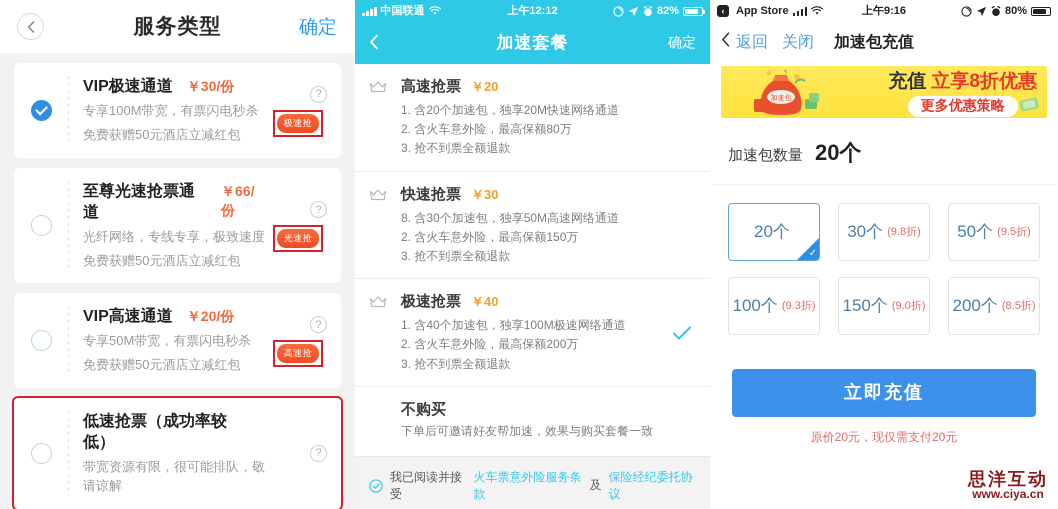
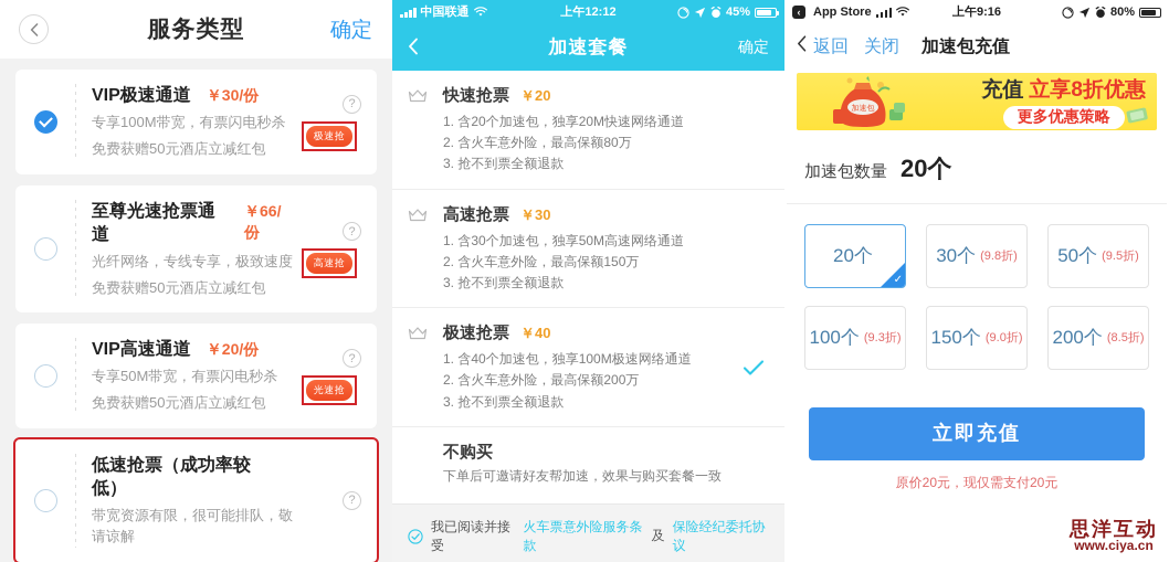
  服务类型
  确定
  VIP极速通道
  ￥30/份
  专享100M带宽，有票闪电秒杀
  免费获赠50元酒店立减红包
  ?
  极速抢
  至尊光速抢票通道
  ￥66/份
  光纤网络，专线专享，极致速度
  免费获赠50元酒店立减红包
  ?
- 光速抢
+ 高速抢
  VIP高速通道
  ￥20/份
  专享50M带宽，有票闪电秒杀
  免费获赠50元酒店立减红包
  ?
- 高速抢
+ 光速抢
  低速抢票（成功率较低）
  带宽资源有限，很可能排队，敬请谅解
  ?
  中国联通
  上午12:12
- 82%
+ 45%
  加速套餐
  确定
- 高速抢票
+ 快速抢票
  ￥20
  1. 含20个加速包，独享20M快速网络通道
  2. 含火车意外险，最高保额80万
  3. 抢不到票全额退款
- 快速抢票
+ 高速抢票
  ￥30
- 8. 含30个加速包，独享50M高速网络通道
+ 1. 含30个加速包，独享50M高速网络通道
  2. 含火车意外险，最高保额150万
  3. 抢不到票全额退款
  极速抢票
  ￥40
  1. 含40个加速包，独享100M极速网络通道
  2. 含火车意外险，最高保额200万
  3. 抢不到票全额退款
  不购买
  下单后可邀请好友帮加速，效果与购买套餐一致
  我已阅读并接受
  火车票意外险服务条款
  及
  保险经纪委托协议
  ‹
  App Store
  上午9:16
  80%
  返回
  关闭
  加速包充值
  加速包
  充值
  立享8折优惠
  更多优惠策略
  加速包数量
  20个
  20个
  ✓
  30个
  (9.8折)
  50个
  (9.5折)
  100个
  (9.3折)
  150个
  (9.0折)
  200个
  (8.5折)
  立即充值
  原价20元，现仅需支付20元
  思洋互动
  www.ciya.cn
